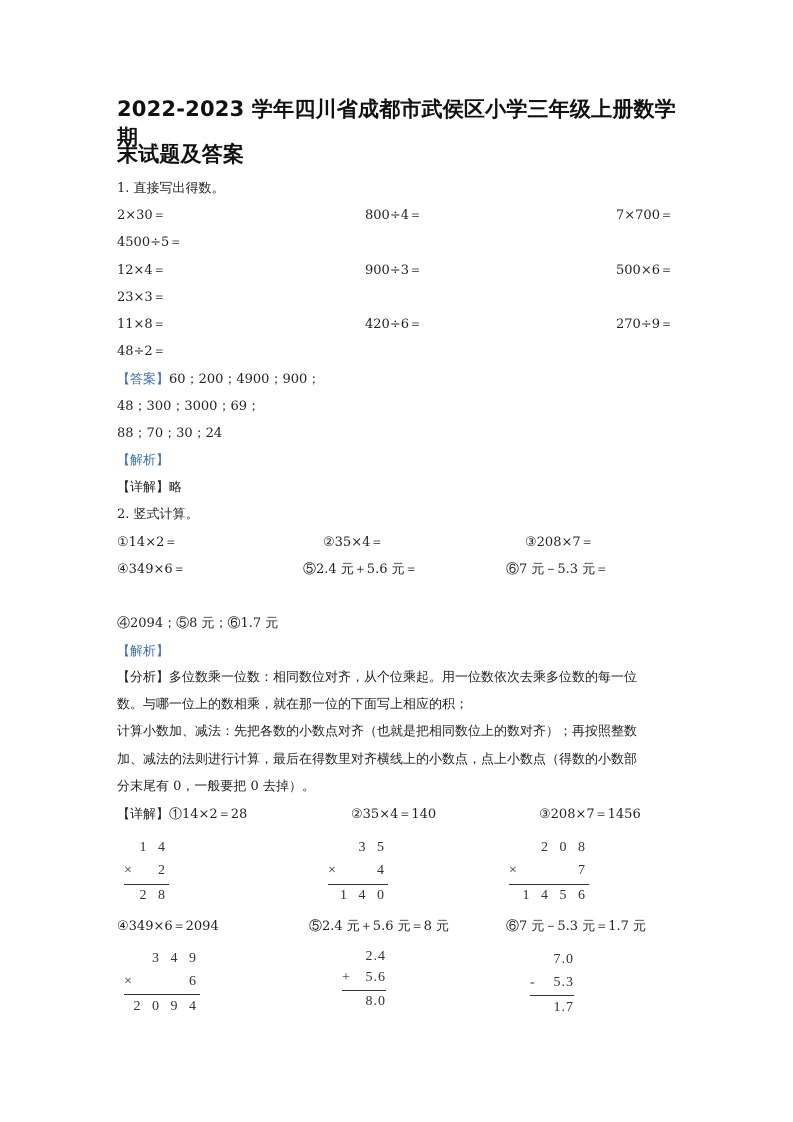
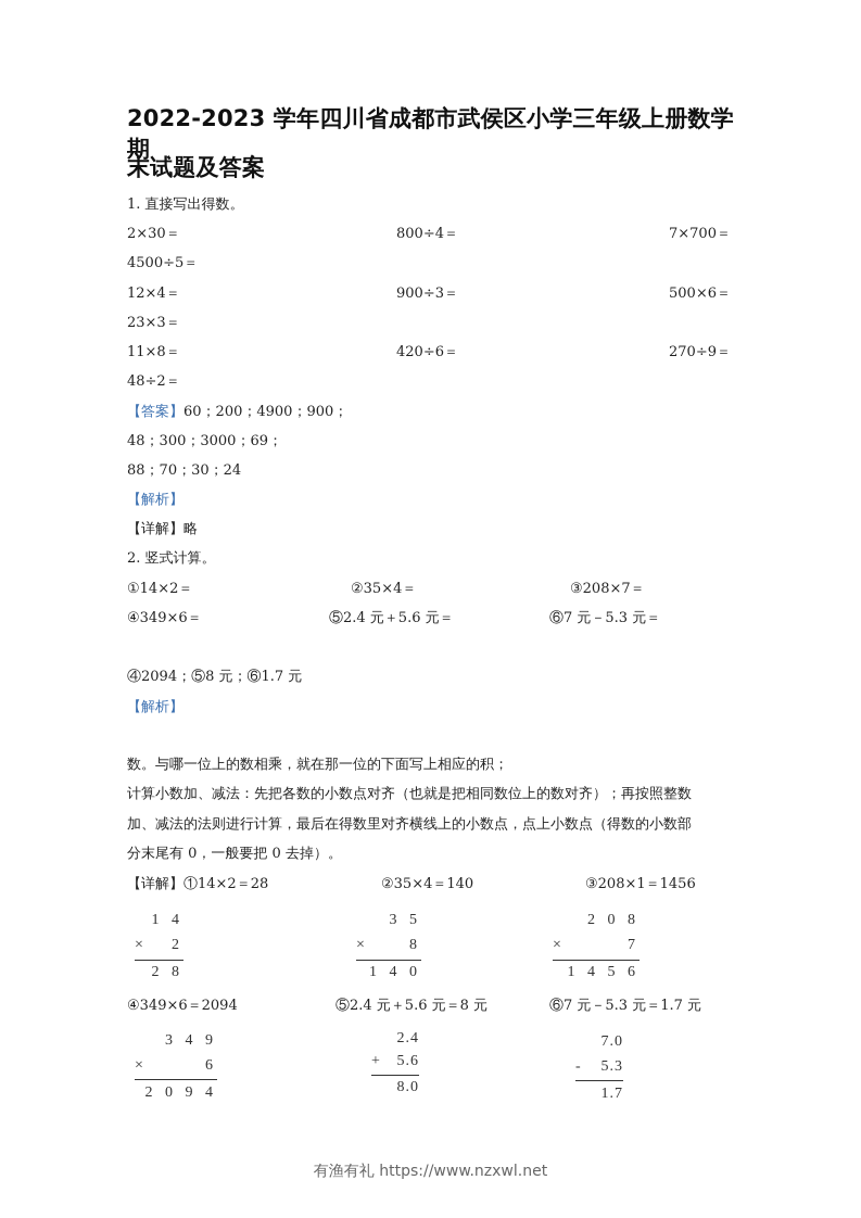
  2022-2023 学年四川省成都市武侯区小学三年级上册数学期
  末试题及答案
  1. 直接写出得数。
  2×30＝
  800÷4＝
  7×700＝
  4500÷5＝
  12×4＝
  900÷3＝
  500×6＝
  23×3＝
  11×8＝
  420÷6＝
  270÷9＝
  48÷2＝
  【答案】60；200；4900；900；
  48；300；3000；69；
  88；70；30；24
  【解析】
  【详解】略
  2. 竖式计算。
  ①14×2＝
  ②35×4＝
  ③208×7＝
  ④349×6＝
  ⑤2.4 元＋5.6 元＝
  ⑥7 元－5.3 元＝
  ④2094；⑤8 元；⑥1.7 元
  【解析】
- 【分析】多位数乘一位数：相同数位对齐，从个位乘起。用一位数依次去乘多位数的每一位
  数。与哪一位上的数相乘，就在那一位的下面写上相应的积；
  计算小数加、减法：先把各数的小数点对齐（也就是把相同数位上的数对齐）；再按照整数
  加、减法的法则进行计算，最后在得数里对齐横线上的小数点，点上小数点（得数的小数部
  分末尾有 0，一般要把 0 去掉）。
  【详解】①14×2＝28
  ②35×4＝140
- ③208×7＝1456
+ ③208×1＝1456
  1 4
  ×
  2
  2 8
  3 5
  ×
- 4
+ 8
  1 4 0
  2 0 8
  ×
  7
  1 4 5 6
  ④349×6＝2094
  ⑤2.4 元＋5.6 元＝8 元
  ⑥7 元－5.3 元＝1.7 元
  3 4 9
  ×
  6
  2 0 9 4
  2.4
  +
  5.6
  8.0
  7.0
  -
  5.3
  1.7
+ 有渔有礼 https://www.nzxwl.net
